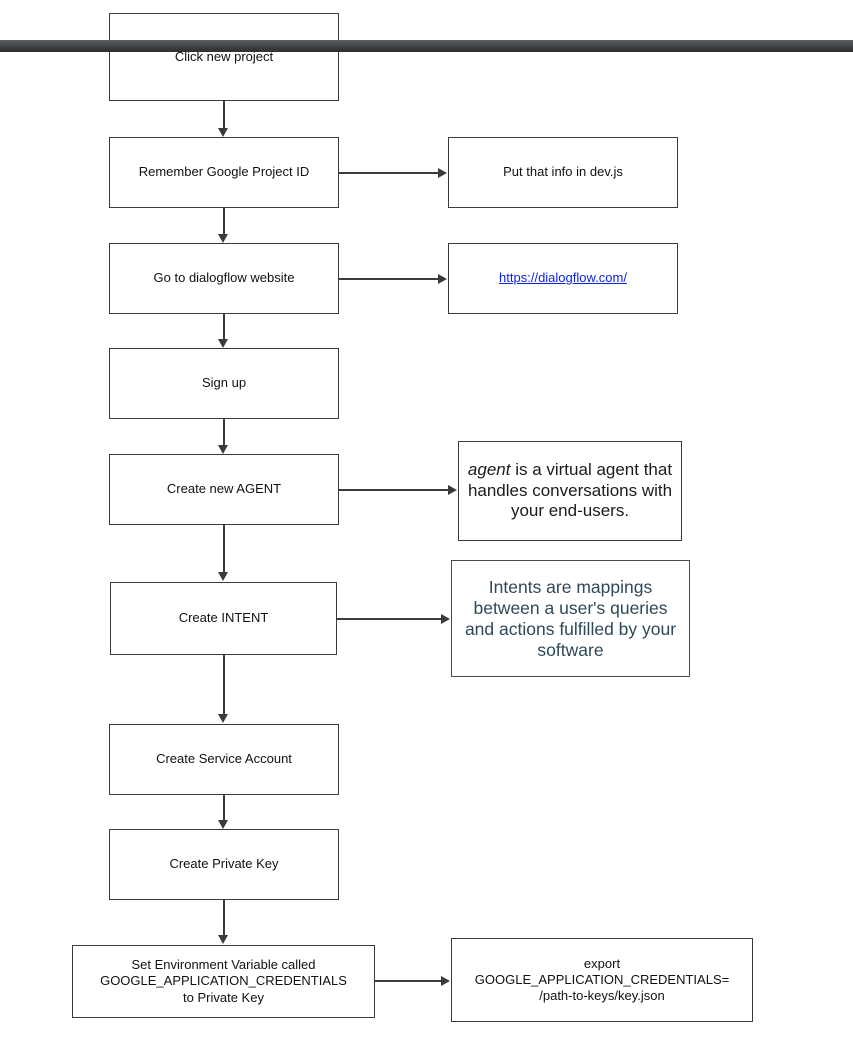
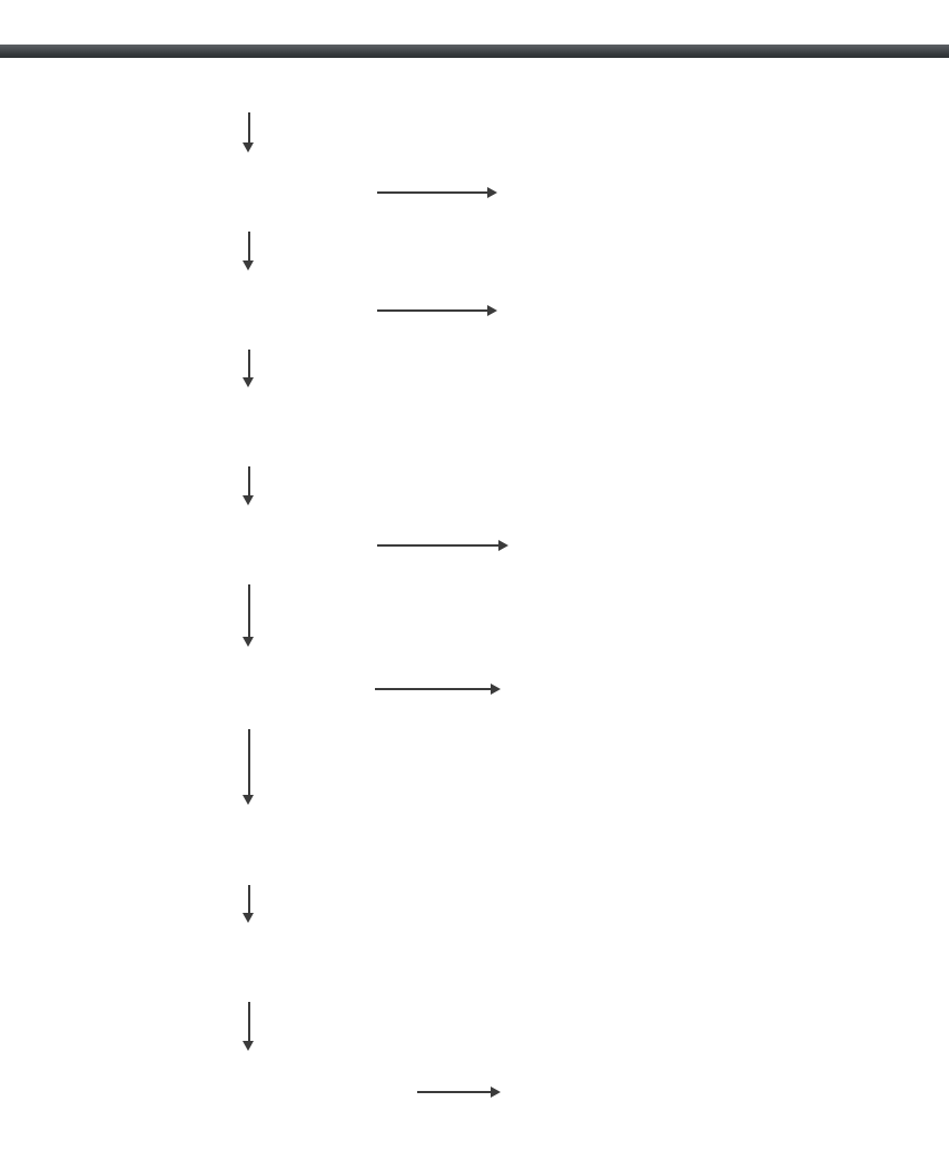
- Click new project
- Remember Google Project ID
- Put that info in dev.js
- Go to dialogflow website
- https://dialogflow.com/
- Sign up
- Create new AGENT
- agent is a virtual agent that handles conversations with your end-users.
- Create INTENT
- Intents are mappings between a user's queries and actions fulfilled by your software
- Create Service Account
- Create Private Key
- Set Environment Variable called
- GOOGLE_APPLICATION_CREDENTIALS
- to Private Key
- export
- GOOGLE_APPLICATION_CREDENTIALS=
- /path-to-keys/key.json
